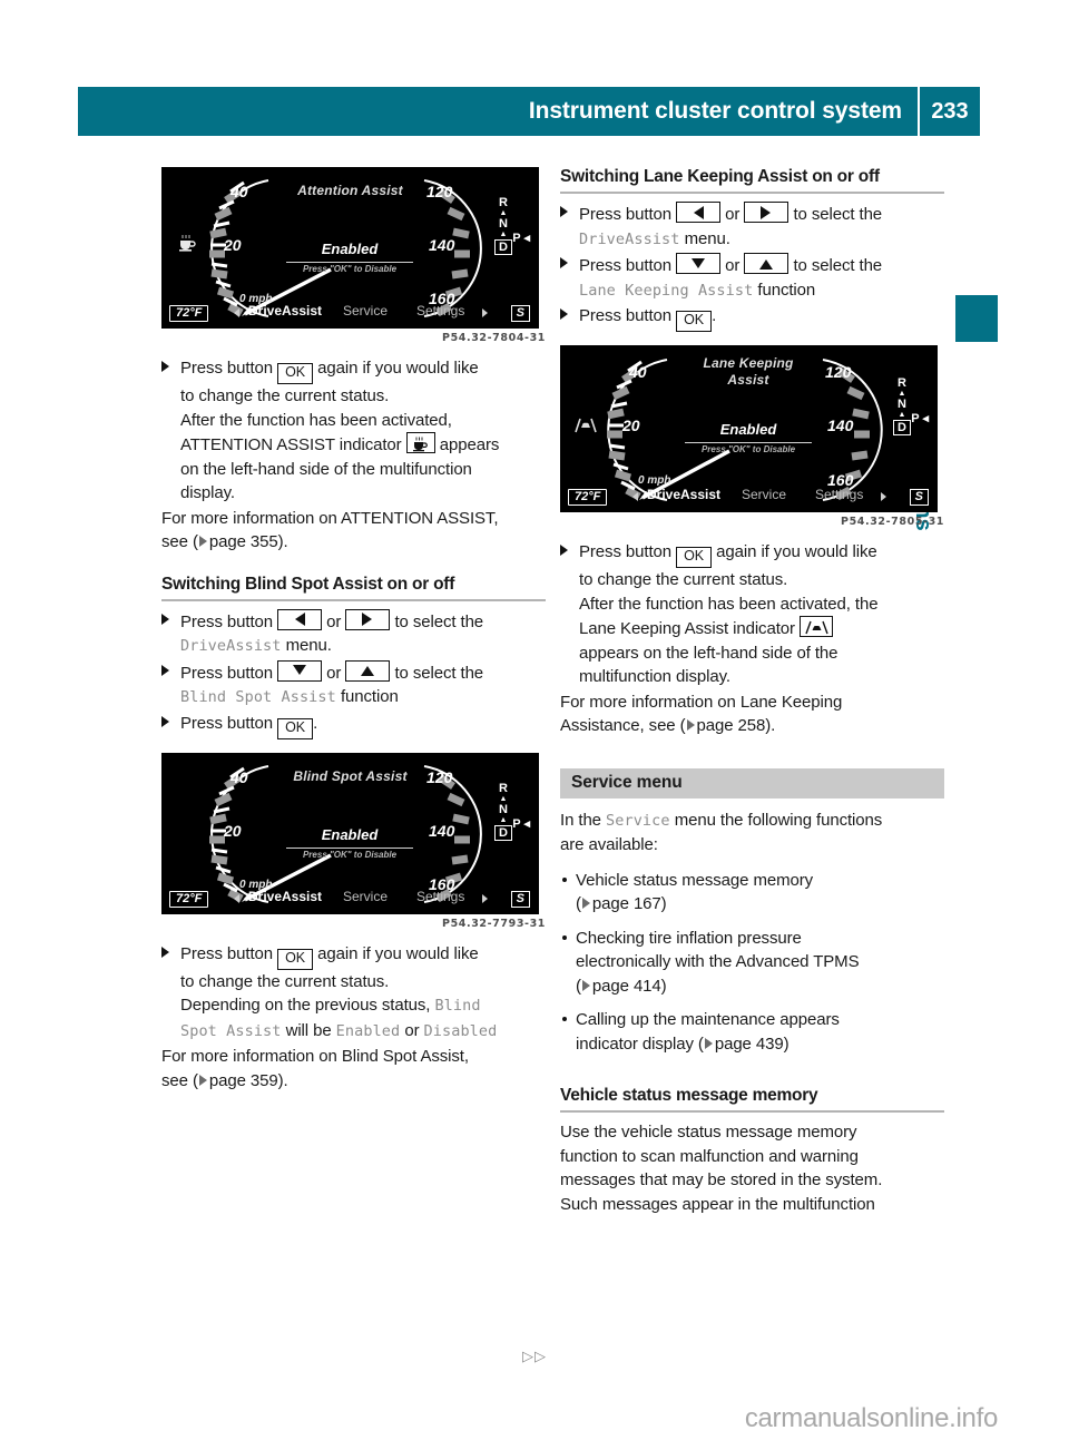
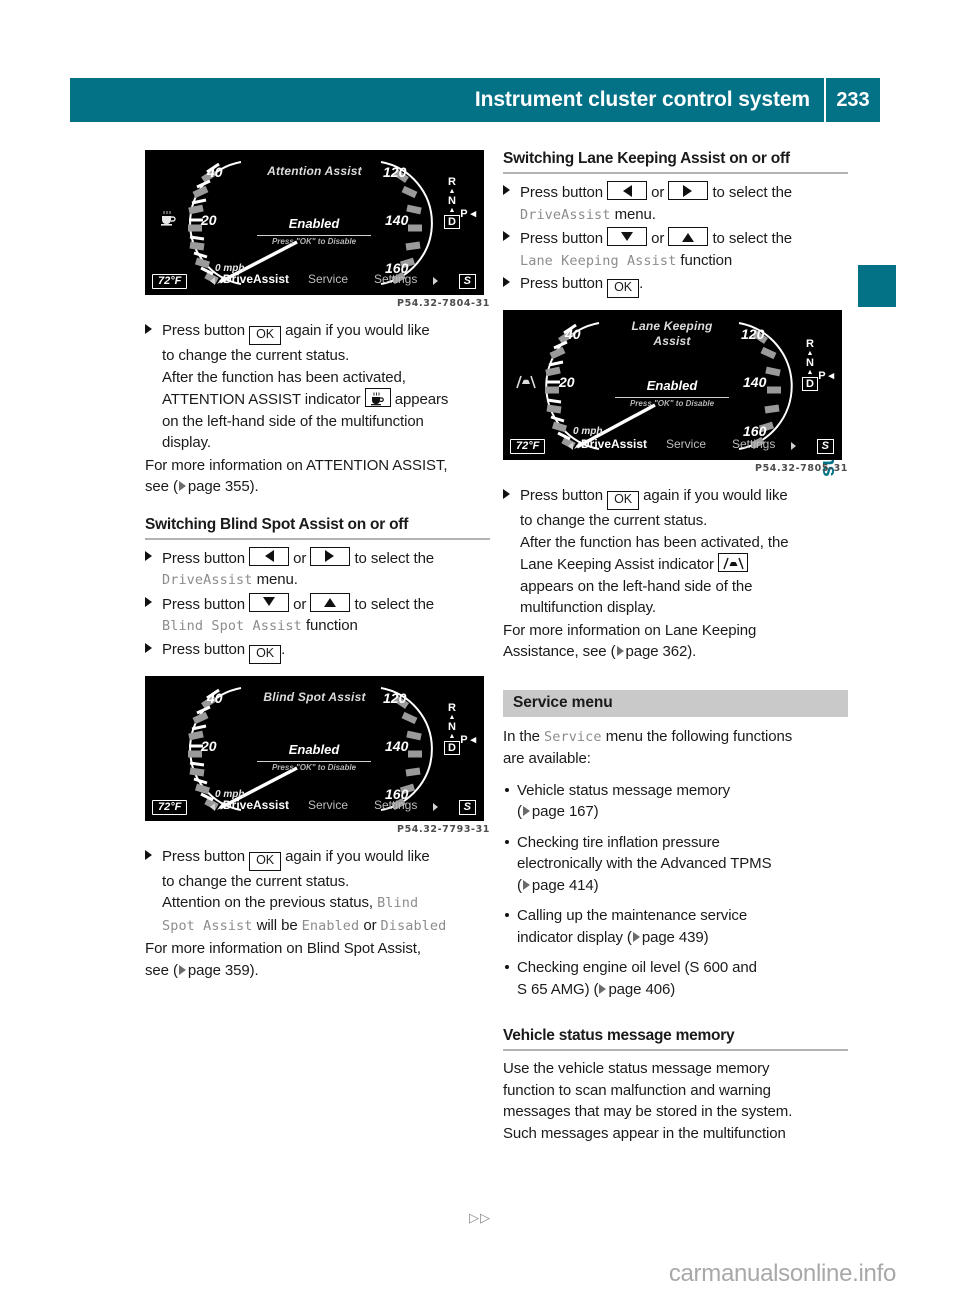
  Instrument cluster control system
  233
  Attention Assist
  40
  20
  120
  140
  160
  0 mph
  Enabled
  Press "OK" to Disable
  72°F
  DriveAssist
  Service
  Settings
  R
  N
  D
  P ◂
  S
  P54.32-7804-31
  Press button OK again if you would like
  to change the current status.
  After the function has been activated,
  ATTENTION ASSIST indicator appears
  on the left-hand side of the multifunction
  display.
  For more information on ATTENTION ASSIST,
  see ( page 355).
  Switching Blind Spot Assist on or off
  Press button or to select the
  DriveAssist menu.
  Press button or to select the
  Blind Spot Assist function
  Press button OK .
  Blind Spot Assist
  40
  20
  120
  140
  160
  0 mph
  Enabled
  Press "OK" to Disable
  72°F
  DriveAssist
  Service
  Settings
  R
  N
  D
  P ◂
  S
  P54.32-7793-31
  Press button OK again if you would like
  to change the current status.
- Depending on the previous status, Blind
+ Attention on the previous status, Blind
  Spot Assist will be Enabled or Disabled
  For more information on Blind Spot Assist,
  see ( page 359).
  Switching Lane Keeping Assist on or off
  Press button or to select the
  DriveAssist menu.
  Press button or to select the
  Lane Keeping Assist function
  Press button OK .
  Lane Keeping
  Assist
  40
  20
  120
  140
  160
  0 mph
  Enabled
  Press "OK" to Disable
  72°F
  DriveAssist
  Service
  Settings
  R
  N
  D
  P ◂
  S
  P54.32-7805-31
  Press button OK again if you would like
  to change the current status.
  After the function has been activated, the
  Lane Keeping Assist indicator
  appears on the left-hand side of the
  multifunction display.
  For more information on Lane Keeping
- Assistance, see ( page 258).
+ Assistance, see ( page 362).
  Service menu
  In the Service menu the following functions
  are available:
  Vehicle status message memory
  ( page 167)
  Checking tire inflation pressure
  electronically with the Advanced TPMS
  ( page 414)
- Calling up the maintenance appears
+ Calling up the maintenance service
  indicator display ( page 439)
+ Checking engine oil level (S 600 and
+ S 65 AMG) ( page 406)
  Vehicle status message memory
  Use the vehicle status message memory
  function to scan malfunction and warning
  messages that may be stored in the system.
  Such messages appear in the multifunction
  ▷▷
  carmanualsonline.info
